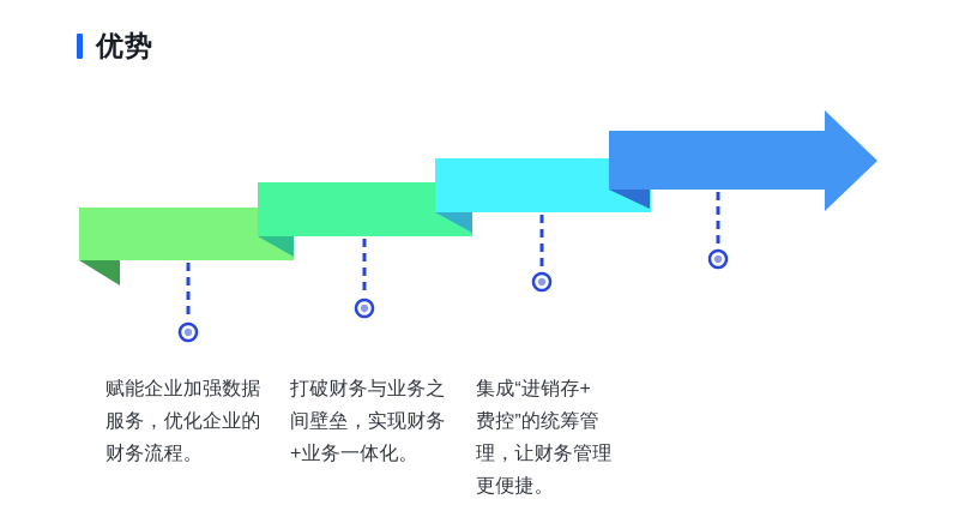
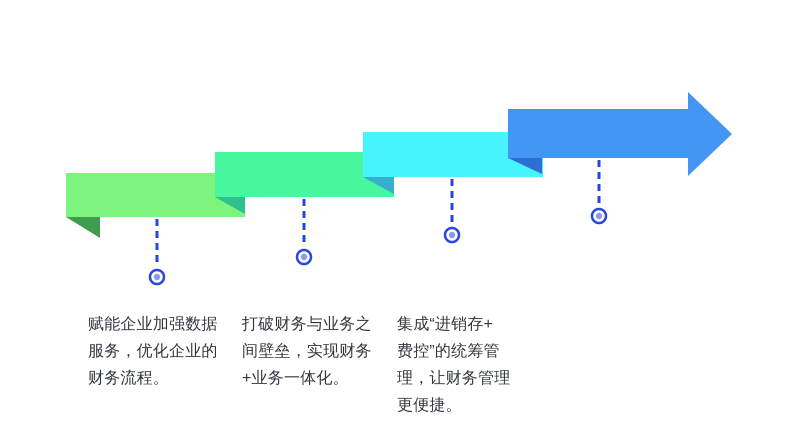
- 优势
  赋能企业加强数据
  服务，优化企业的
  财务流程。
  打破财务与业务之
  间壁垒，实现财务
  +业务一体化。
  集成“进销存+
  费控”的统筹管
  理，让财务管理
  更便捷。
